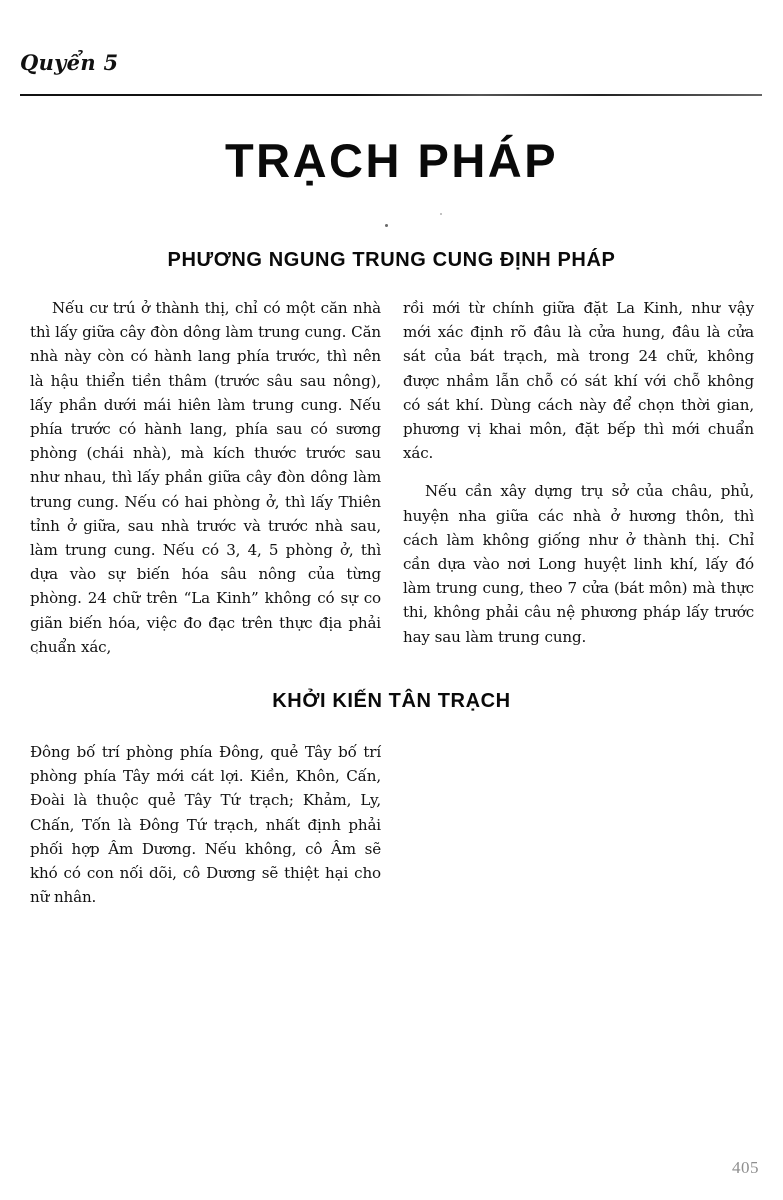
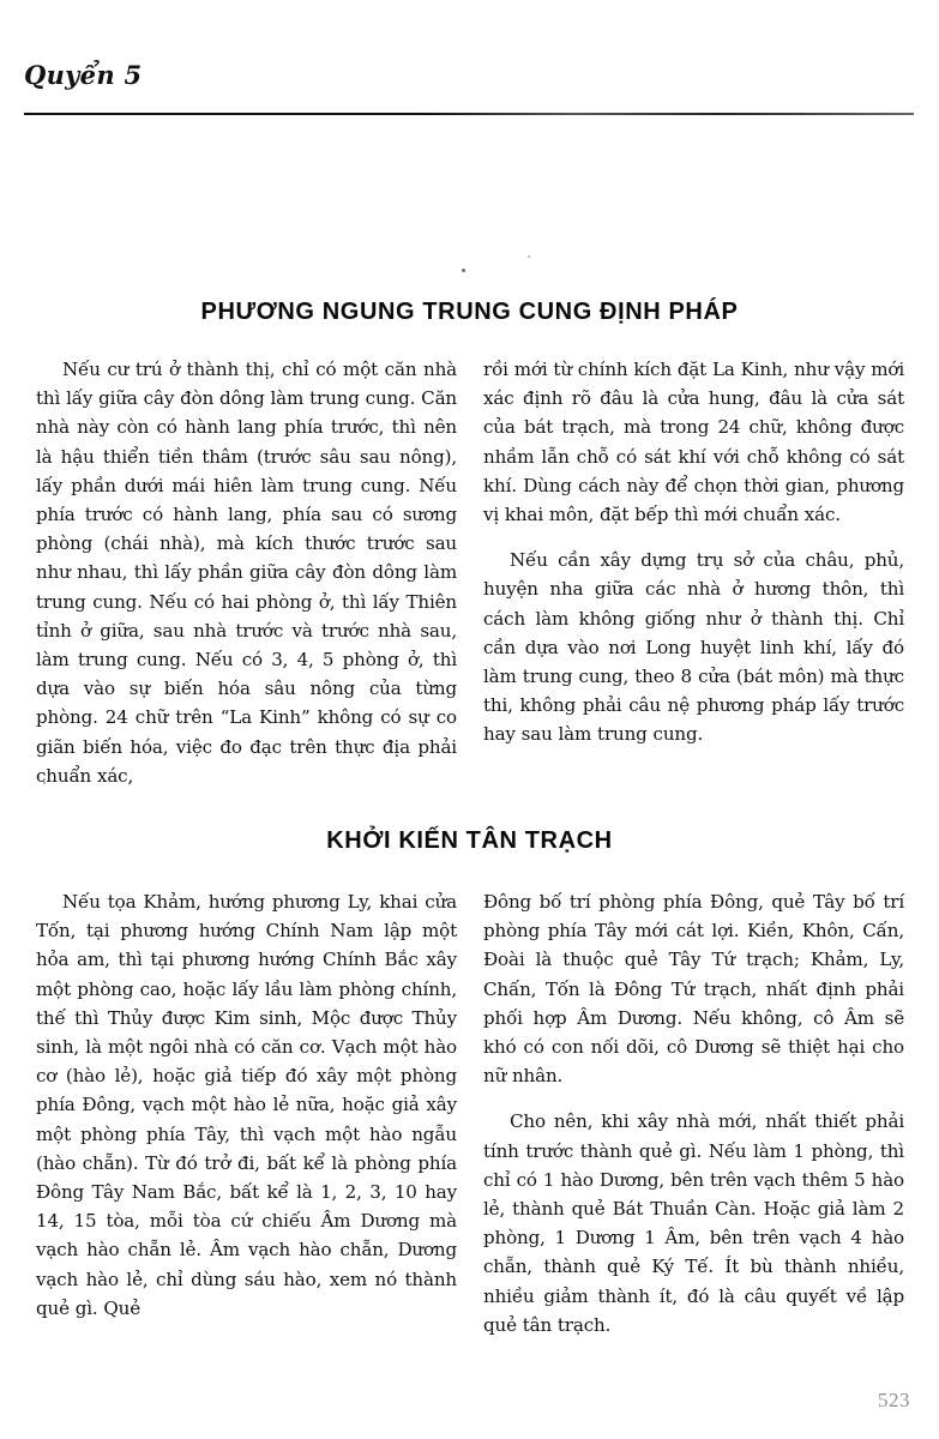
  Quyển 5
- TRẠCH PHÁP
  PHƯƠNG NGUNG TRUNG CUNG ĐỊNH PHÁP
  Nếu cư trú ở thành thị, chỉ có một căn nhà thì lấy giữa cây đòn dông làm trung cung. Căn nhà này còn có hành lang phía trước, thì nên là hậu thiển tiền thâm (trước sâu sau nông), lấy phần dưới mái hiên làm trung cung. Nếu phía trước có hành lang, phía sau có sương phòng (chái nhà), mà kích thước trước sau như nhau, thì lấy phần giữa cây đòn dông làm trung cung. Nếu có hai phòng ở, thì lấy Thiên tỉnh ở giữa, sau nhà trước và trước nhà sau, làm trung cung. Nếu có 3, 4, 5 phòng ở, thì dựa vào sự biến hóa sâu nông của từng phòng. 24 chữ trên “La Kinh” không có sự co giãn biến hóa, việc đo đạc trên thực địa phải chuẩn xác,
- rồi mới từ chính giữa đặt La Kinh, như vậy mới xác định rõ đâu là cửa hung, đâu là cửa sát của bát trạch, mà trong 24 chữ, không được nhầm lẫn chỗ có sát khí với chỗ không có sát khí. Dùng cách này để chọn thời gian, phương vị khai môn, đặt bếp thì mới chuẩn xác.
+ rồi mới từ chính kích đặt La Kinh, như vậy mới xác định rõ đâu là cửa hung, đâu là cửa sát của bát trạch, mà trong 24 chữ, không được nhầm lẫn chỗ có sát khí với chỗ không có sát khí. Dùng cách này để chọn thời gian, phương vị khai môn, đặt bếp thì mới chuẩn xác.
- Nếu cần xây dựng trụ sở của châu, phủ, huyện nha giữa các nhà ở hương thôn, thì cách làm không giống như ở thành thị. Chỉ cần dựa vào nơi Long huyệt linh khí, lấy đó làm trung cung, theo 7 cửa (bát môn) mà thực thi, không phải câu nệ phương pháp lấy trước hay sau làm trung cung.
+ Nếu cần xây dựng trụ sở của châu, phủ, huyện nha giữa các nhà ở hương thôn, thì cách làm không giống như ở thành thị. Chỉ cần dựa vào nơi Long huyệt linh khí, lấy đó làm trung cung, theo 8 cửa (bát môn) mà thực thi, không phải câu nệ phương pháp lấy trước hay sau làm trung cung.
  KHỞI KIẾN TÂN TRẠCH
+ Nếu tọa Khảm, hướng phương Ly, khai cửa Tốn, tại phương hướng Chính Nam lập một hỏa am, thì tại phương hướng Chính Bắc xây một phòng cao, hoặc lấy lầu làm phòng chính, thế thì Thủy được Kim sinh, Mộc được Thủy sinh, là một ngôi nhà có căn cơ. Vạch một hào cơ (hào lẻ), hoặc giả tiếp đó xây một phòng phía Đông, vạch một hào lẻ nữa, hoặc giả xây một phòng phía Tây, thì vạch một hào ngẫu (hào chẵn). Từ đó trở đi, bất kể là phòng phía Đông Tây Nam Bắc, bất kể là 1, 2, 3, 10 hay 14, 15 tòa, mỗi tòa cứ chiếu Âm Dương mà vạch hào chẵn lẻ. Âm vạch hào chẵn, Dương vạch hào lẻ, chỉ dùng sáu hào, xem nó thành quẻ gì. Quẻ
  Đông bố trí phòng phía Đông, quẻ Tây bố trí phòng phía Tây mới cát lợi. Kiền, Khôn, Cấn, Đoài là thuộc quẻ Tây Tứ trạch; Khảm, Ly, Chấn, Tốn là Đông Tứ trạch, nhất định phải phối hợp Âm Dương. Nếu không, cô Âm sẽ khó có con nối dõi, cô Dương sẽ thiệt hại cho nữ nhân.
+ Cho nên, khi xây nhà mới, nhất thiết phải tính trước thành quẻ gì. Nếu làm 1 phòng, thì chỉ có 1 hào Dương, bên trên vạch thêm 5 hào lẻ, thành quẻ Bát Thuần Càn. Hoặc giả làm 2 phòng, 1 Dương 1 Âm, bên trên vạch 4 hào chẵn, thành quẻ Ký Tế. Ít bù thành nhiều, nhiều giảm thành ít, đó là câu quyết về lập quẻ tân trạch.
- 405
+ 523
